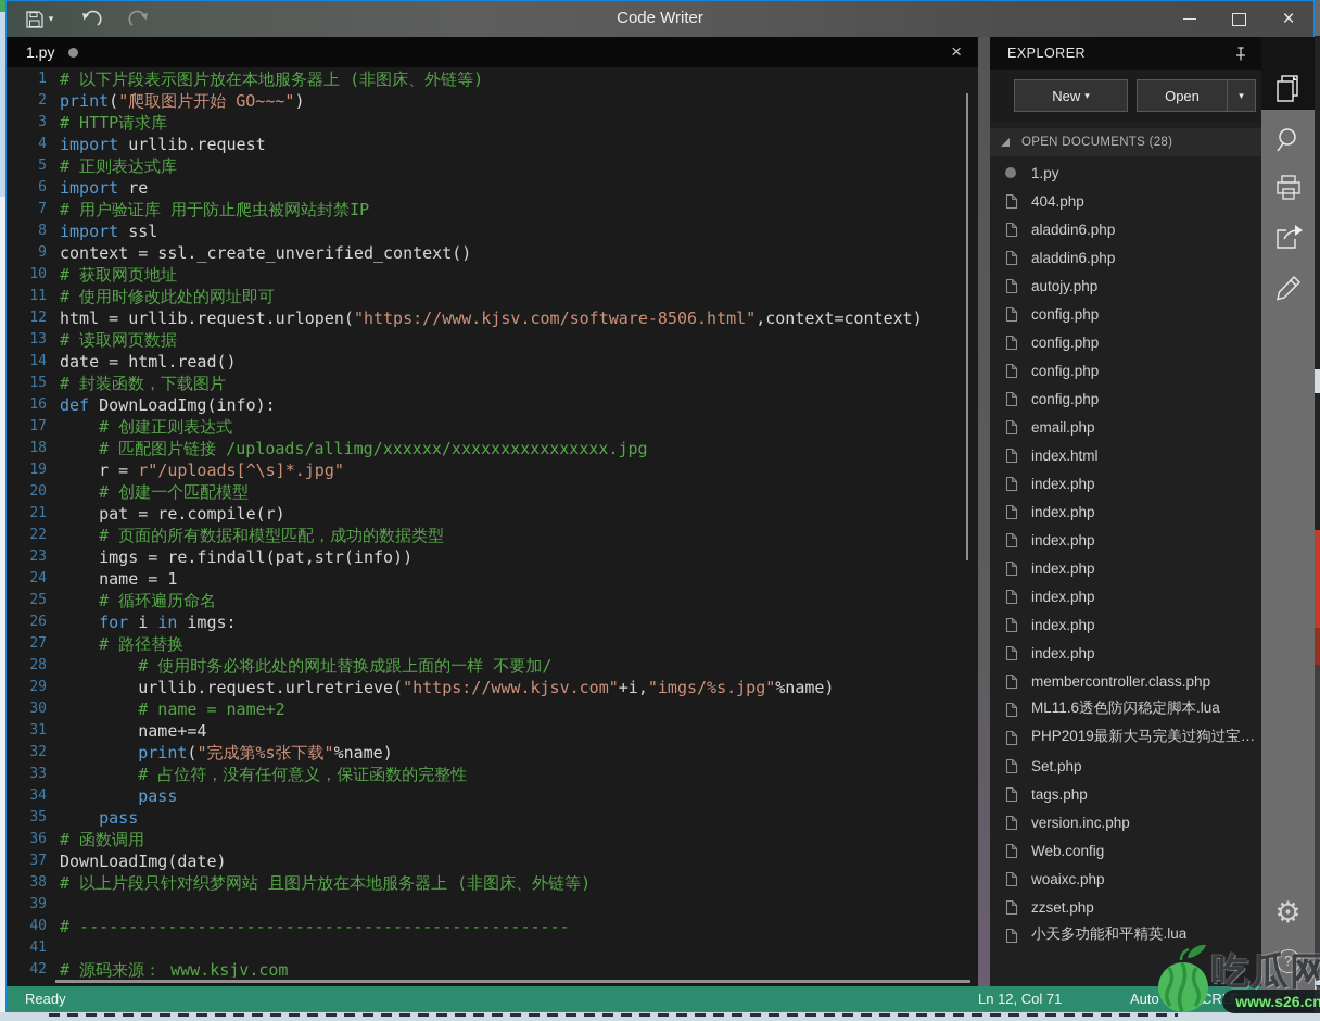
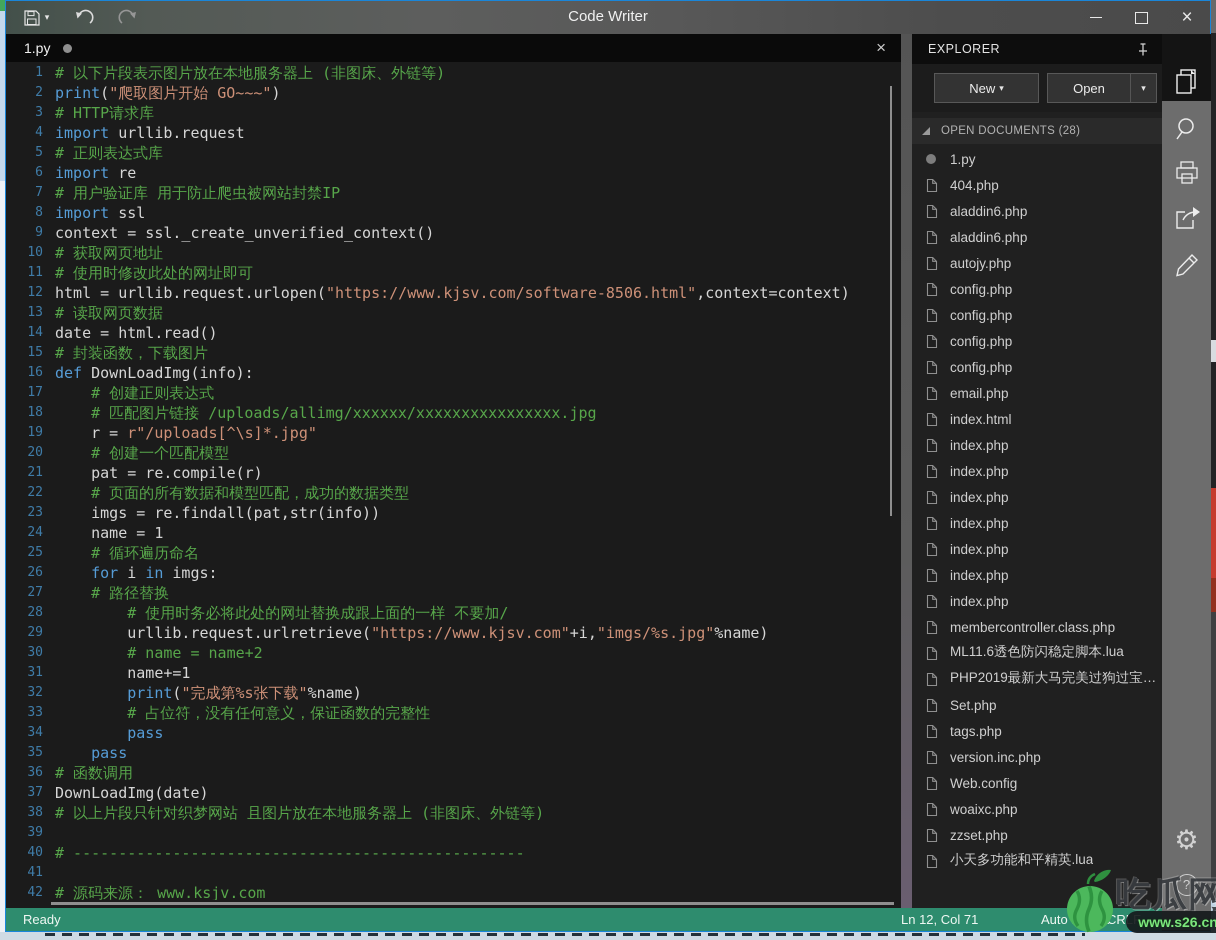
  ▾
  Code Writer
  ×
  1.py
  ×
  1
  # 以下片段表示图片放在本地服务器上 (非图床、外链等)
  2
  print("爬取图片开始 GO~~~")
  3
  # HTTP请求库
  4
  import urllib.request
  5
  # 正则表达式库
  6
  import re
  7
  # 用户验证库 用于防止爬虫被网站封禁IP
  8
  import ssl
  9
  context = ssl._create_unverified_context()
  10
  # 获取网页地址
  11
  # 使用时修改此处的网址即可
  12
  html = urllib.request.urlopen("https://www.kjsv.com/software-8506.html",context=context)
  13
  # 读取网页数据
  14
  date = html.read()
  15
  # 封装函数，下载图片
  16
  def DownLoadImg(info):
  17
  # 创建正则表达式
  18
  # 匹配图片链接 /uploads/allimg/xxxxxx/xxxxxxxxxxxxxxxx.jpg
  19
  r = r"/uploads[^\s]*.jpg"
  20
  # 创建一个匹配模型
  21
  pat = re.compile(r)
  22
  # 页面的所有数据和模型匹配，成功的数据类型
  23
  imgs = re.findall(pat,str(info))
  24
  name = 1
  25
  # 循环遍历命名
  26
  for i in imgs:
  27
  # 路径替换
  28
  # 使用时务必将此处的网址替换成跟上面的一样 不要加/
  29
  urllib.request.urlretrieve("https://www.kjsv.com"+i,"imgs/%s.jpg"%name)
  30
  # name = name+2
  31
- name+=4
+ name+=1
  32
  print("完成第%s张下载"%name)
  33
  # 占位符，没有任何意义，保证函数的完整性
  34
  pass
  35
  pass
  36
  # 函数调用
  37
  DownLoadImg(date)
  38
  # 以上片段只针对织梦网站 且图片放在本地服务器上 (非图床、外链等)
  39
  40
  # --------------------------------------------------
  41
  42
  # 源码来源： www.ksjv.com
  EXPLORER
  New
  ▾
  Open
  ▾
  OPEN DOCUMENTS (28)
  1.py
  404.php
  aladdin6.php
  aladdin6.php
  autojy.php
  config.php
  config.php
  config.php
  config.php
  email.php
  index.html
  index.php
  index.php
  index.php
  index.php
  index.php
  index.php
  index.php
  membercontroller.class.php
  ML11.6透色防闪稳定脚本.lua
  PHP2019最新大马完美过狗过宝塔.
  Set.php
  tags.php
  version.inc.php
  Web.config
  woaixc.php
  zzset.php
  小天多功能和平精英.lua
  ⚙
  ?
  Ready
  Ln 12, Col 71
  吃瓜网
  www.s26.cn
